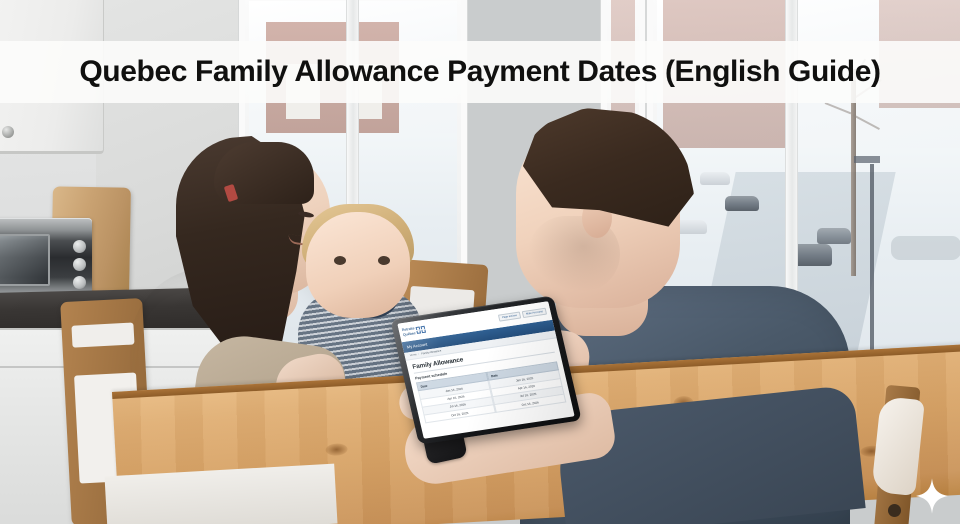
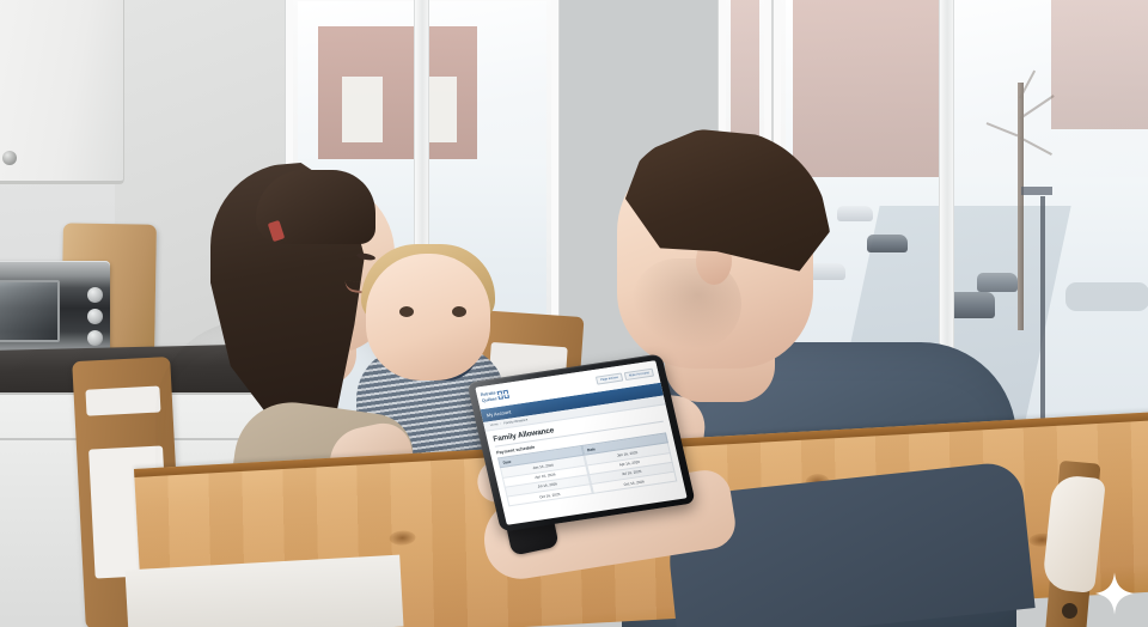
- Quebec Family Allowance Payment Dates (English Guide)
